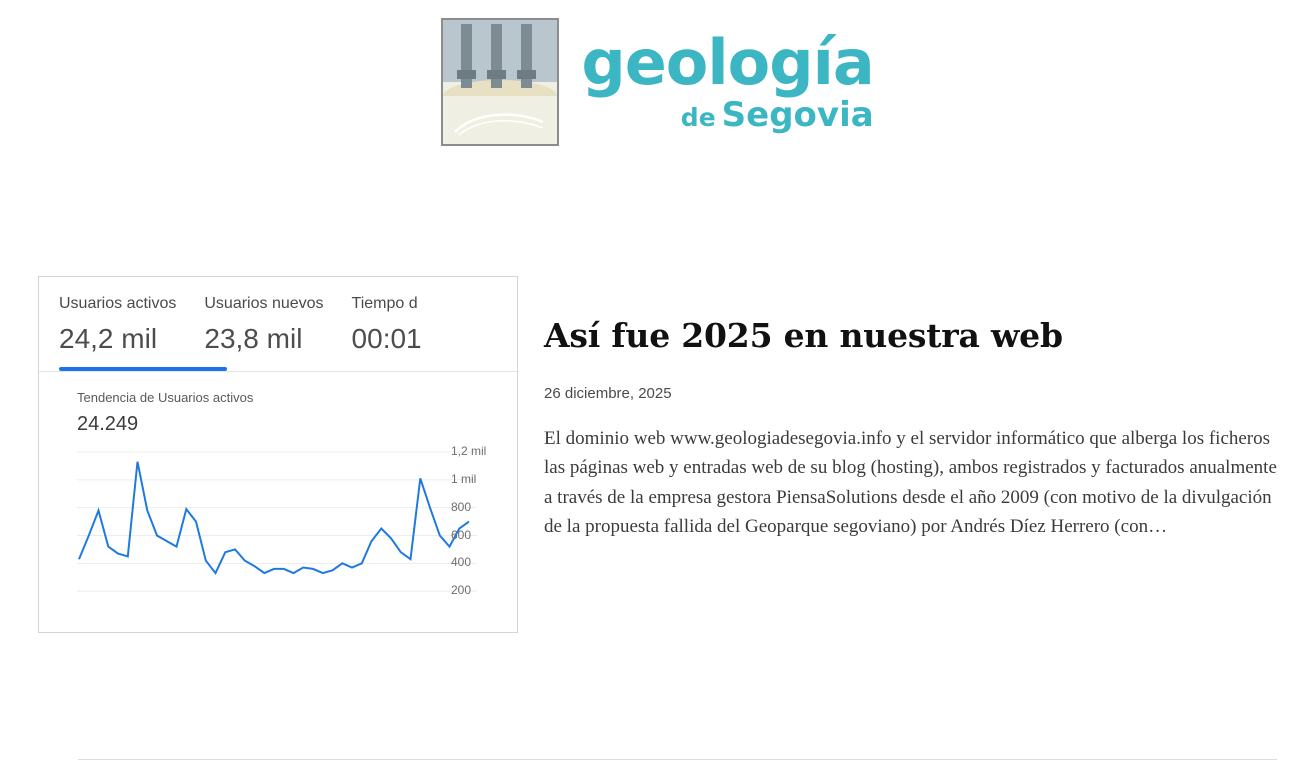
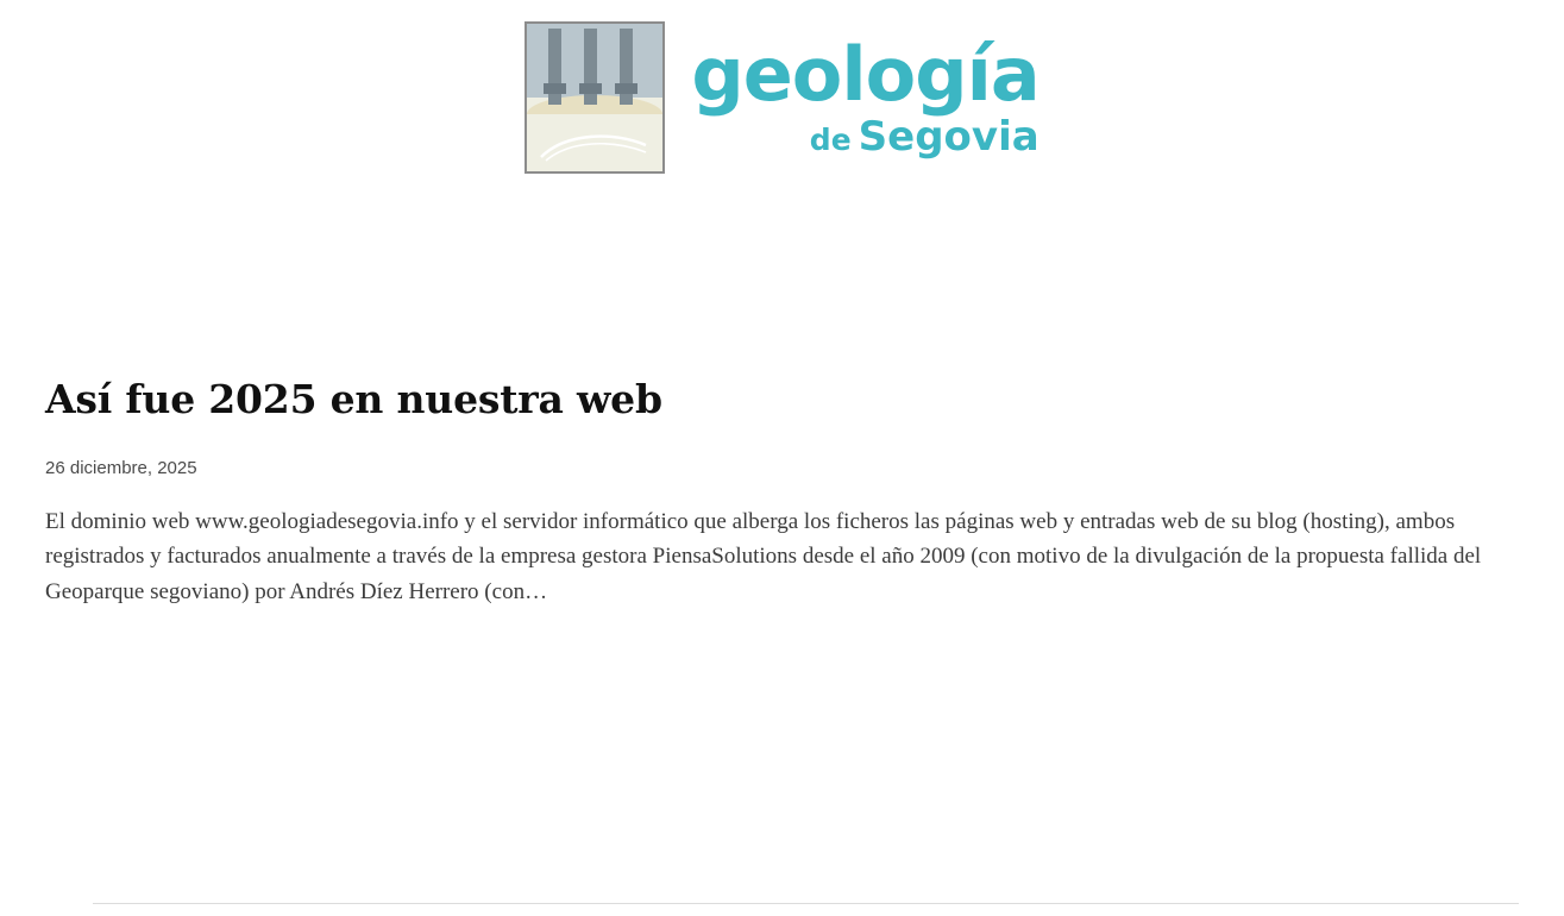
  geología
  de Segovia
- Usuarios activos
- 24,2 mil
- Usuarios nuevos
- 23,8 mil
- Tiempo d
- 00:01
- Tendencia de Usuarios activos
- 24.249
- 200
- 400
- 600
- 800
- 1 mil
- 1,2 mil
  Así fue 2025 en nuestra web
  26 diciembre, 2025
  El dominio web www.geologiadesegovia.info y el servidor informático que alberga los ficheros las páginas web y entradas web de su blog (hosting), ambos registrados y facturados anualmente a través de la empresa gestora PiensaSolutions desde el año 2009 (con motivo de la divulgación de la propuesta fallida del Geoparque segoviano) por Andrés Díez Herrero (con…
